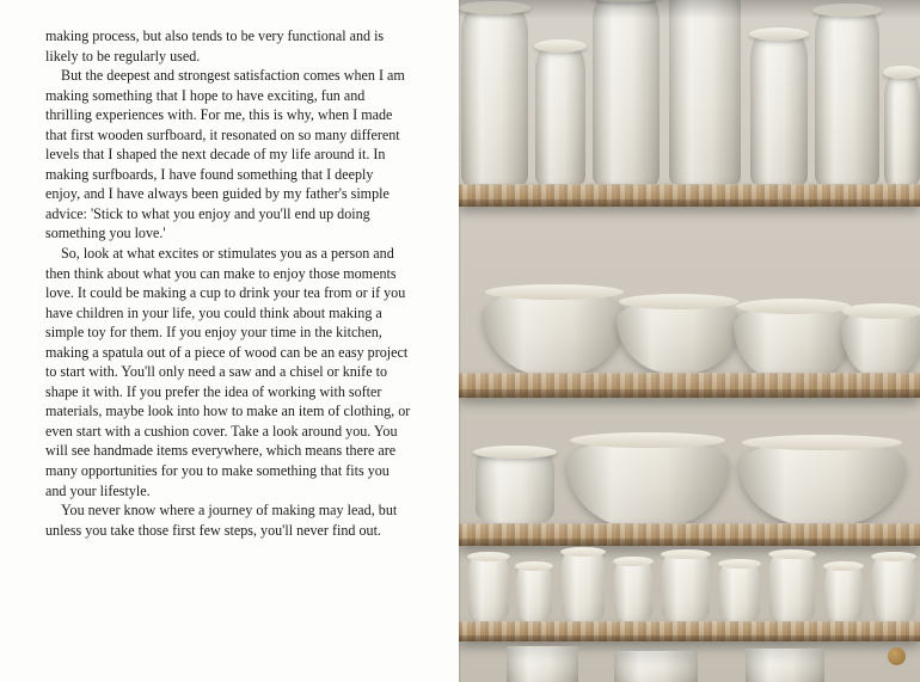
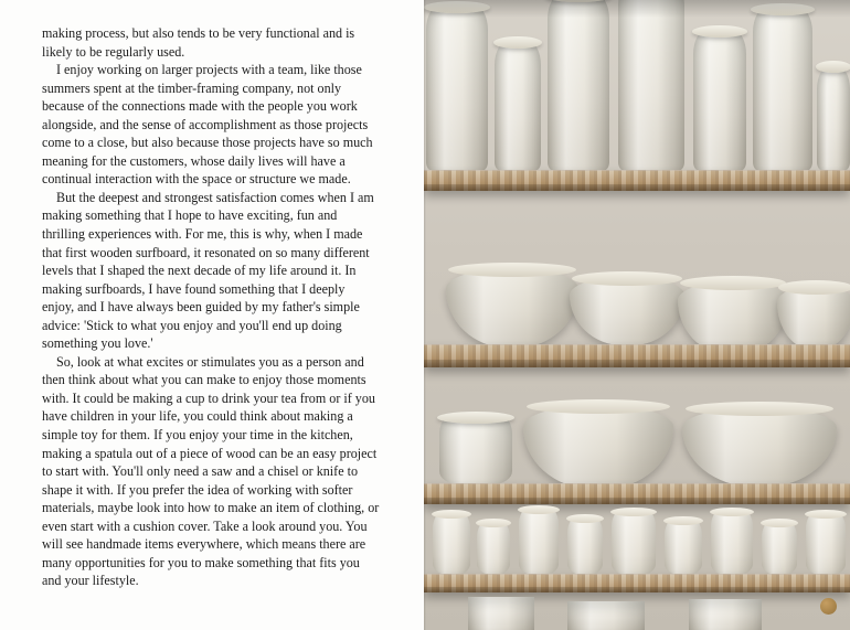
  making process, but also tends to be very functional and is likely to be regularly used.
+ I enjoy working on larger projects with a team, like those summers spent at the timber-framing company, not only because of the connections made with the people you work alongside, and the sense of accomplishment as those projects come to a close, but also because those projects have so much meaning for the customers, whose daily lives will have a continual interaction with the space or structure we made.
  But the deepest and strongest satisfaction comes when I am making something that I hope to have exciting, fun and thrilling experiences with. For me, this is why, when I made that first wooden surfboard, it resonated on so many different levels that I shaped the next decade of my life around it. In making surfboards, I have found something that I deeply enjoy, and I have always been guided by my father's simple advice: 'Stick to what you enjoy and you'll end up doing something you love.'
- So, look at what excites or stimulates you as a person and then think about what you can make to enjoy those moments love. It could be making a cup to drink your tea from or if you have children in your life, you could think about making a simple toy for them. If you enjoy your time in the kitchen, making a spatula out of a piece of wood can be an easy project to start with. You'll only need a saw and a chisel or knife to shape it with. If you prefer the idea of working with softer materials, maybe look into how to make an item of clothing, or even start with a cushion cover. Take a look around you. You will see handmade items everywhere, which means there are many opportunities for you to make something that fits you and your lifestyle.
+ So, look at what excites or stimulates you as a person and then think about what you can make to enjoy those moments with. It could be making a cup to drink your tea from or if you have children in your life, you could think about making a simple toy for them. If you enjoy your time in the kitchen, making a spatula out of a piece of wood can be an easy project to start with. You'll only need a saw and a chisel or knife to shape it with. If you prefer the idea of working with softer materials, maybe look into how to make an item of clothing, or even start with a cushion cover. Take a look around you. You will see handmade items everywhere, which means there are many opportunities for you to make something that fits you and your lifestyle.
- You never know where a journey of making may lead, but unless you take those first few steps, you'll never find out.
